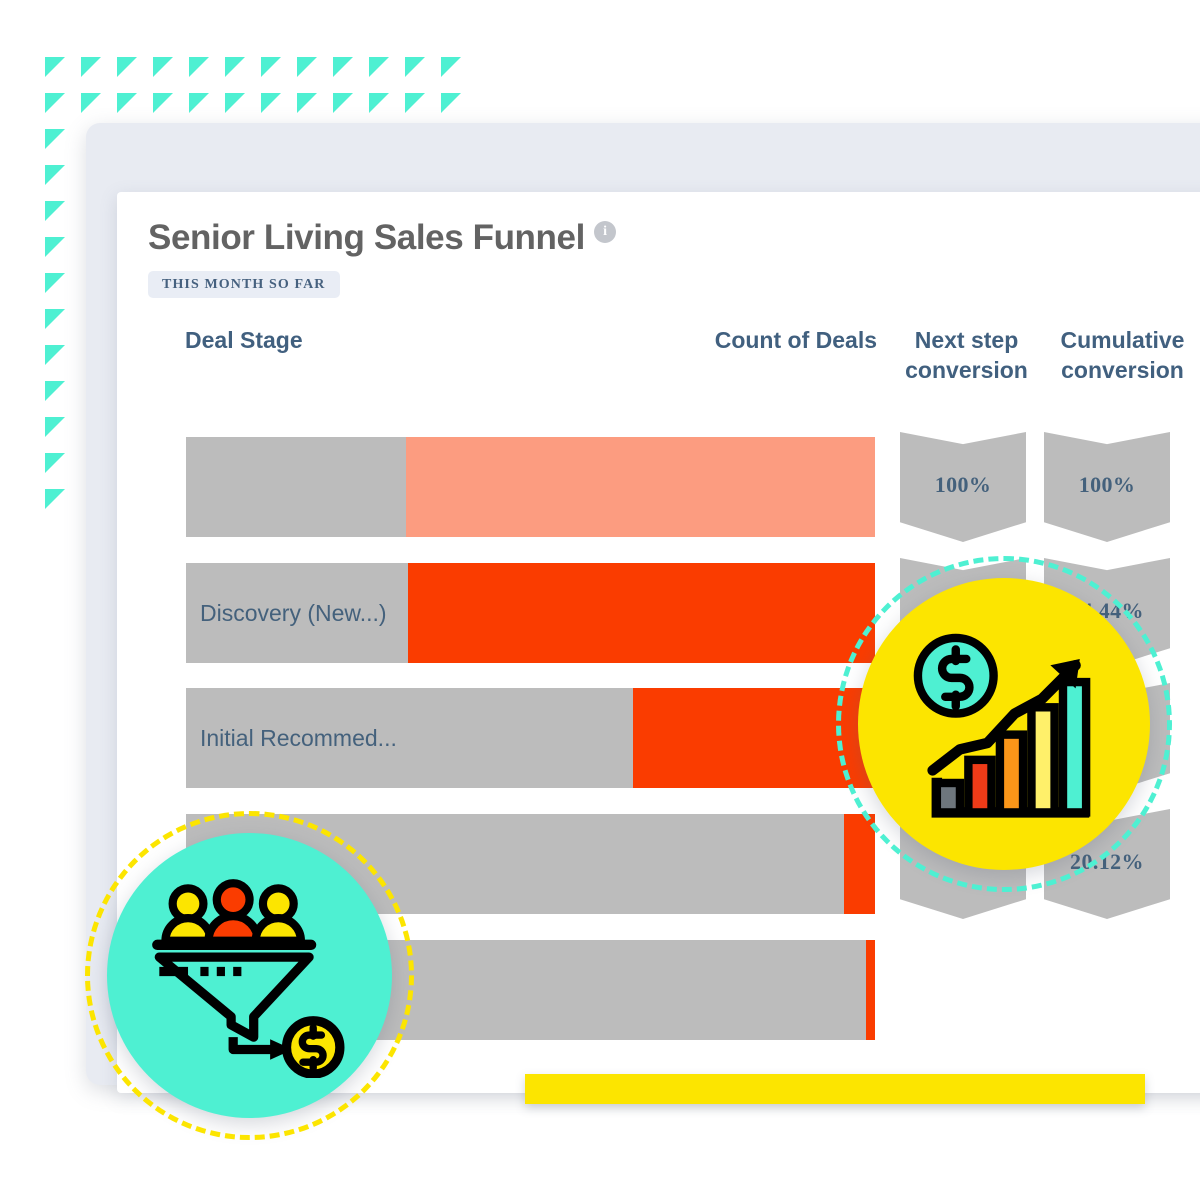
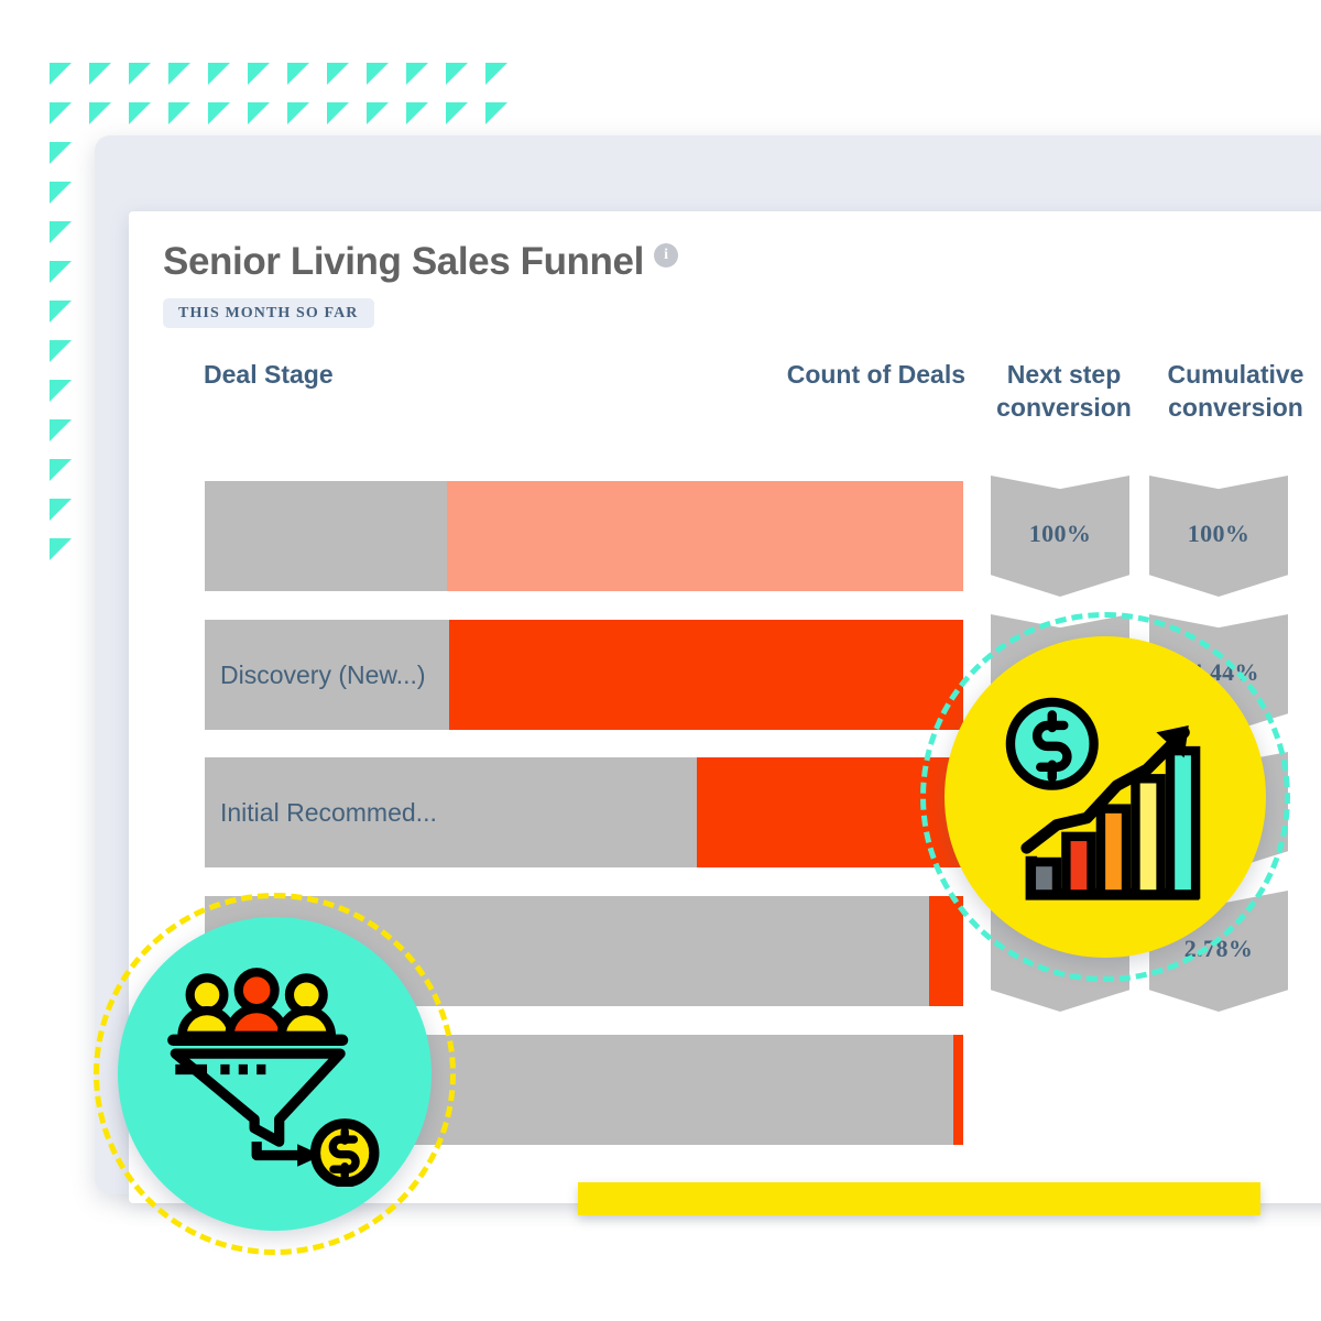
  Senior Living Sales Funnel
  THIS MONTH SO FAR
  Deal Stage
  Count of Deals
  Next step
  conversion
  Cumulative
  conversion
  100%
  100%
  Discovery (New...)
  Initial Recommed...
- 20.12%
+ 2.78%
